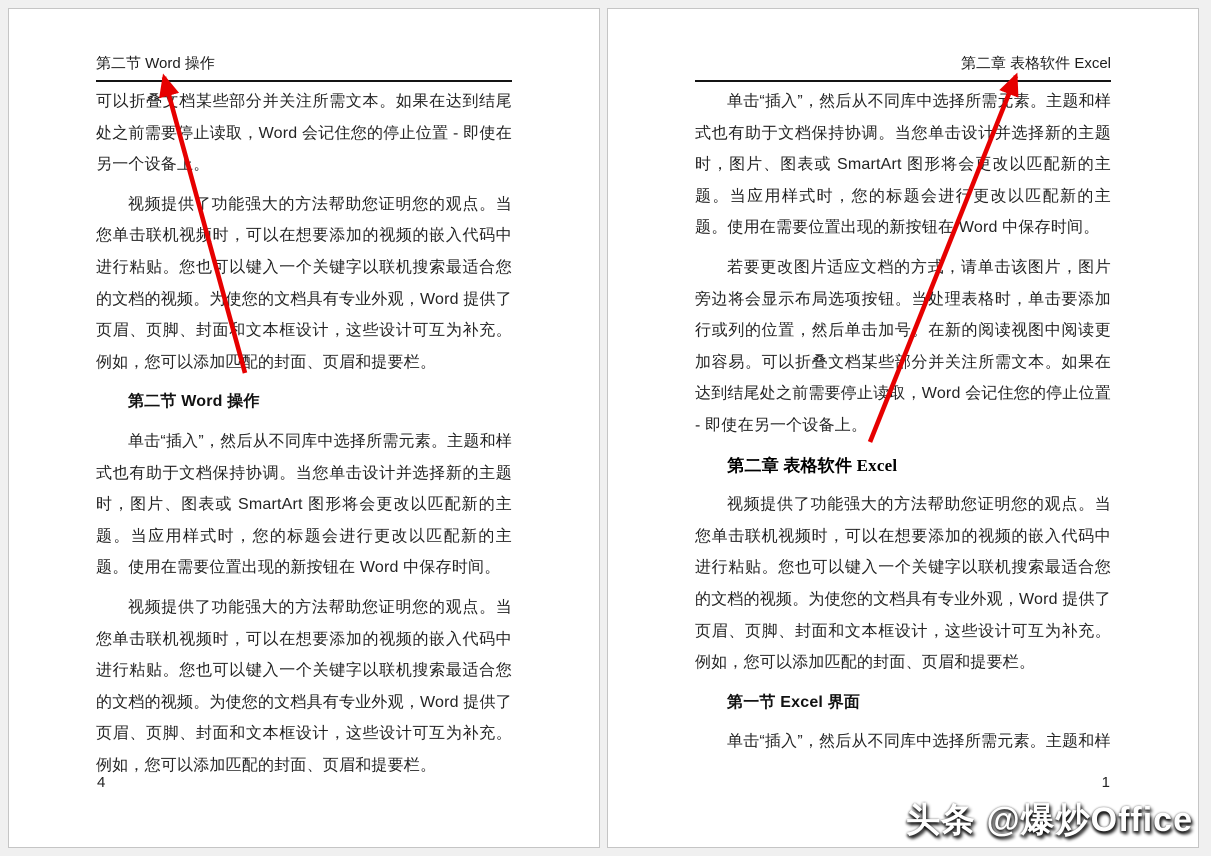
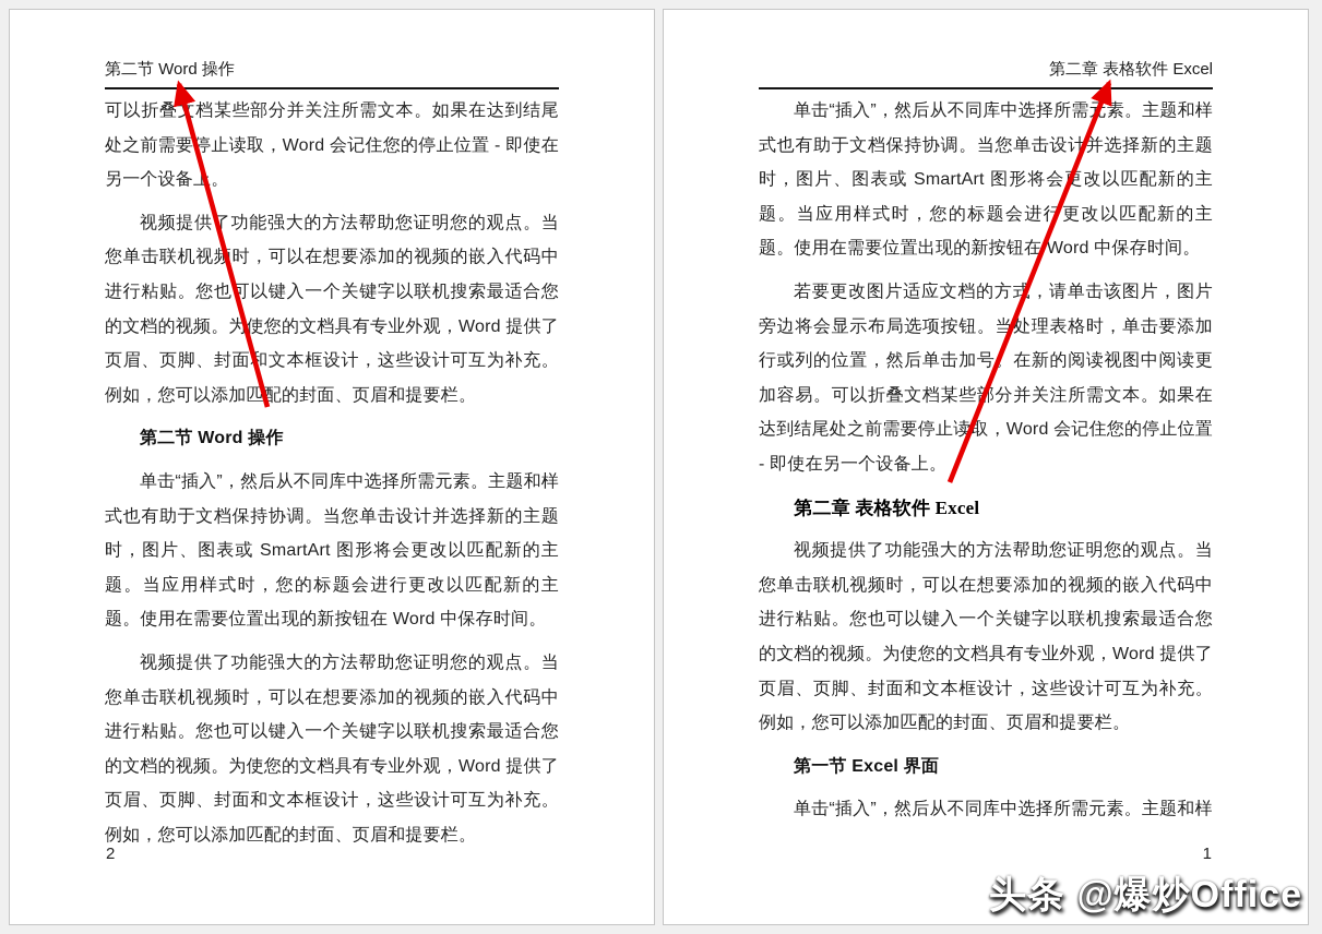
  第二节 Word 操作
  可以折叠档某些部分并关注所需文本。如果在达到结尾处之前需要停止读取，Word 会记住您的停止位置 - 即使在另一个设备上。
  视频提供了功能强大的方法帮助您证明您的观点。当您单击联机视频时，可以在想要添加的视频的嵌入代码中进行粘贴。您也可以键入一个关键字以联机搜索最适合您的文档的视频。为使您的文档具有专业外观，Word 提供了页眉、页脚、封面和文本框设计，这些设计可互为补充。例如，您可以添加匹配的封面、页眉和提要栏。
  第二节 Word 操作
  单击“插入”，然后从不同库中选择所需元素。主题和样式也有助于文档保持协调。当您单击设计并选择新的主题时，图片、图表或 SmartArt 图形将会更改以匹配新的主题。当应用样式时，您的标题会进行更改以匹配新的主题。使用在需要位置出现的新按钮在 Word 中保存时间。
  视频提供了功能强大的方法帮助您证明您的观点。当您单击联机视频时，可以在想要添加的视频的嵌入代码中进行粘贴。您也可以键入一个关键字以联机搜索最适合您的文档的视频。为使您的文档具有专业外观，Word 提供了页眉、页脚、封面和文本框设计，这些设计可互为补充。例如，您可以添加匹配的封面、页眉和提要栏。
- 4
+ 2
  第二章 表格软件 Excel
  单击“插入”，然后从不同库中选择所需素。主题和样式也有助于文档保持协调。当您单击设计并选择新的主题时，图片、图表或 SmartArt 图形将会更改以匹配新的主题。当应用样式时，您的标题会进行更改以匹配新的主题。使用在需要位置出现的新按钮在 Word 中保存时间。
  若要更改图片适应文档的方式，请单击该图片，图片旁边将会显示布局选项按钮。当处理表格时，单击要添加行或列的位置，然后单击加号。在新的阅读视图中阅读更加容易。可以折叠文档某些分并关注所需文本。如果在达到结尾处之前需要停止读取，Word 会记住您的停止位置 - 即使在另一个设备上。
  第二章 表格软件 Excel
  视频提供了功能强大的方法帮助您证明您的观点。当您单击联机视频时，可以在想要添加的视频的嵌入代码中进行粘贴。您也可以键入一个关键字以联机搜索最适合您的文档的视频。为使您的文档具有专业外观，Word 提供了页眉、页脚、封面和文本框设计，这些设计可互为补充。例如，您可以添加匹配的封面、页眉和提要栏。
  第一节 Excel 界面
  单击“插入”，然后从不同库中选择所需元素。主题和样
  1
  头条 @爆炒Office
